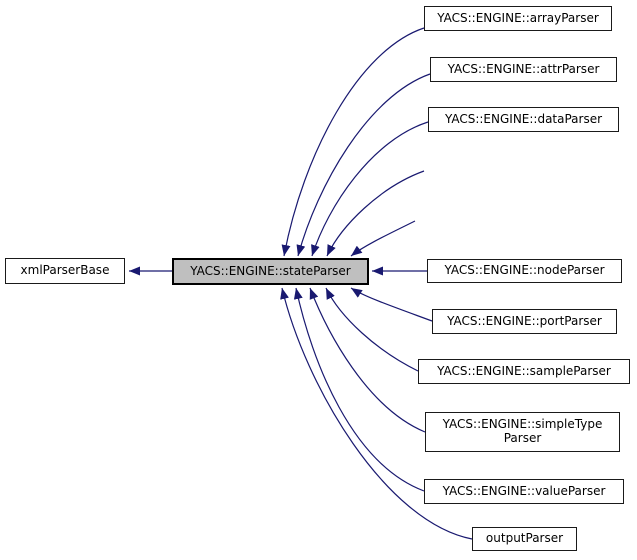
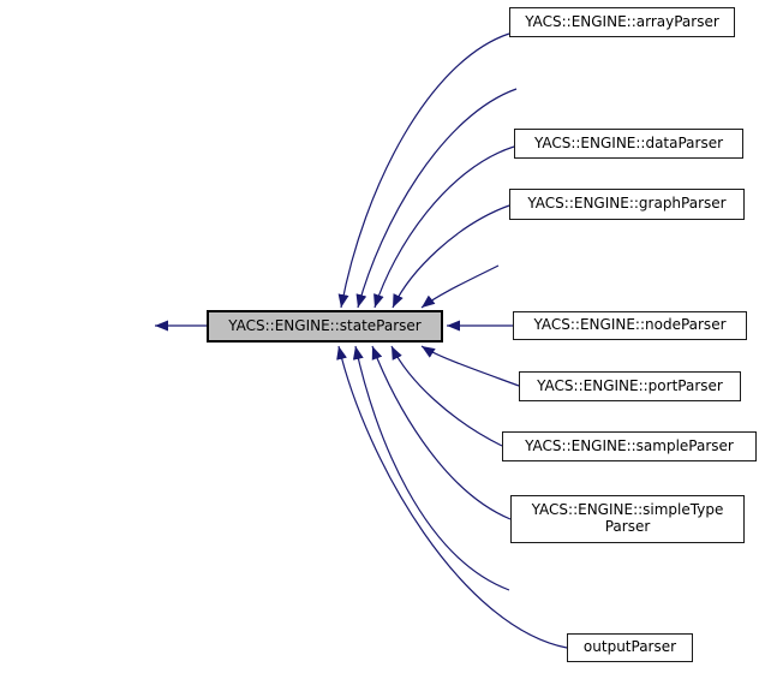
- xmlParserBase
  YACS::ENGINE::stateParser
  YACS::ENGINE::arrayParser
- YACS::ENGINE::attrParser
  YACS::ENGINE::dataParser
+ YACS::ENGINE::graphParser
  YACS::ENGINE::nodeParser
  YACS::ENGINE::portParser
  YACS::ENGINE::sampleParser
  YACS::ENGINE::simpleType
  Parser
- YACS::ENGINE::valueParser
  outputParser
